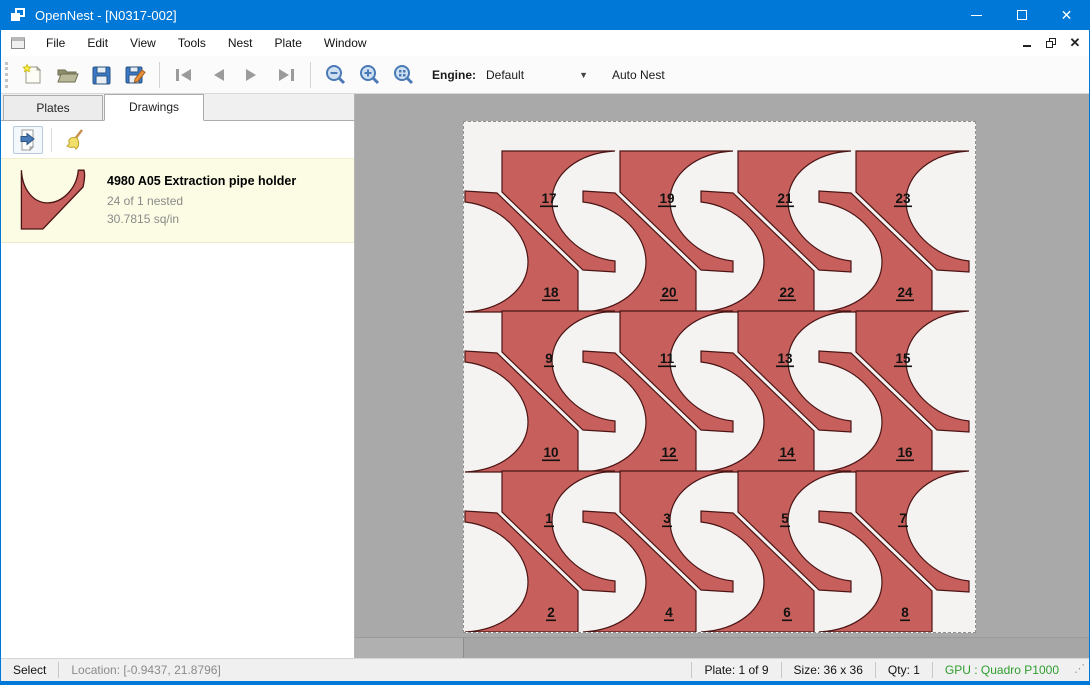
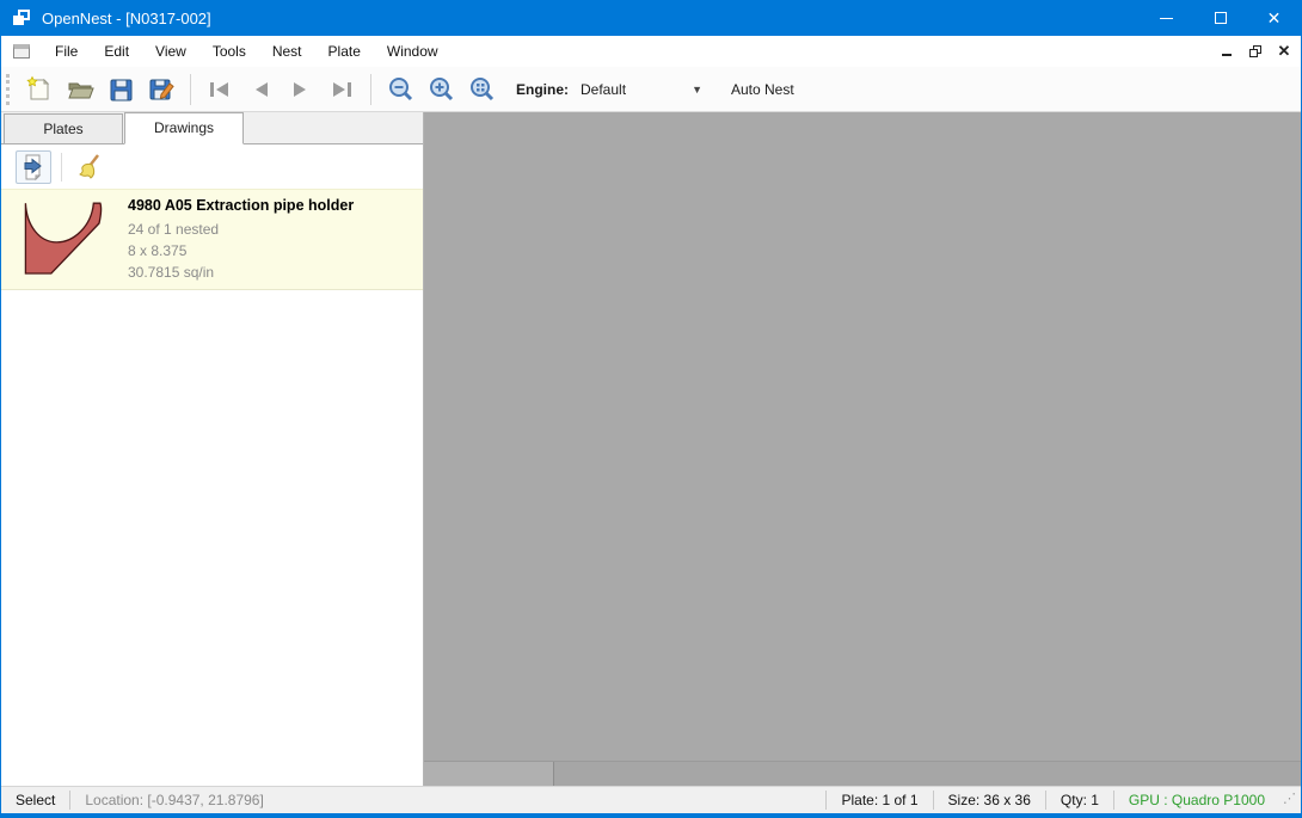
  OpenNest - [N0317-002]
  ✕
  File
  Edit
  View
  Tools
  Nest
  Plate
  Window
  ✕
  Engine:
  Default
  ▼
  Auto Nest
  Plates
  Drawings
  4980 A05 Extraction pipe holder
  24 of 1 nested
+ 8 x 8.375
  30.7815 sq/in
- 17
- 18
- 19
- 20
- 21
- 22
- 23
- 24
- 9
- 10
- 11
- 12
- 13
- 14
- 15
- 16
- 1
- 2
- 3
- 4
- 5
- 6
- 7
- 8
  Select
  Location: [-0.9437, 21.8796]
- Plate: 1 of 9
+ Plate: 1 of 1
  Size: 36 x 36
  Qty: 1
  GPU : Quadro P1000
  ⋰
